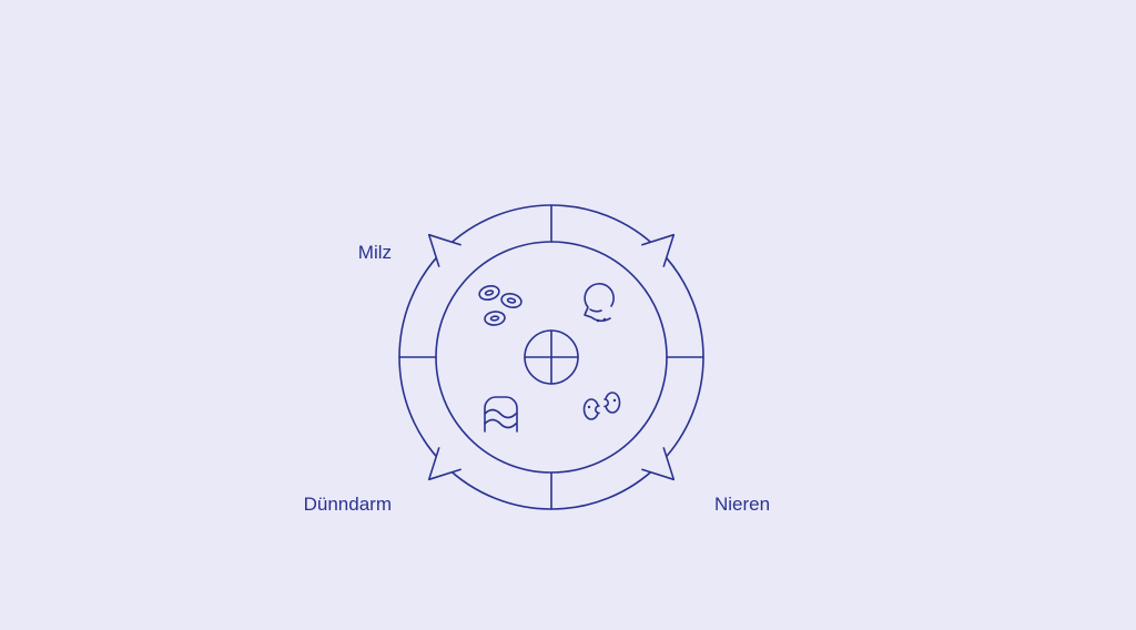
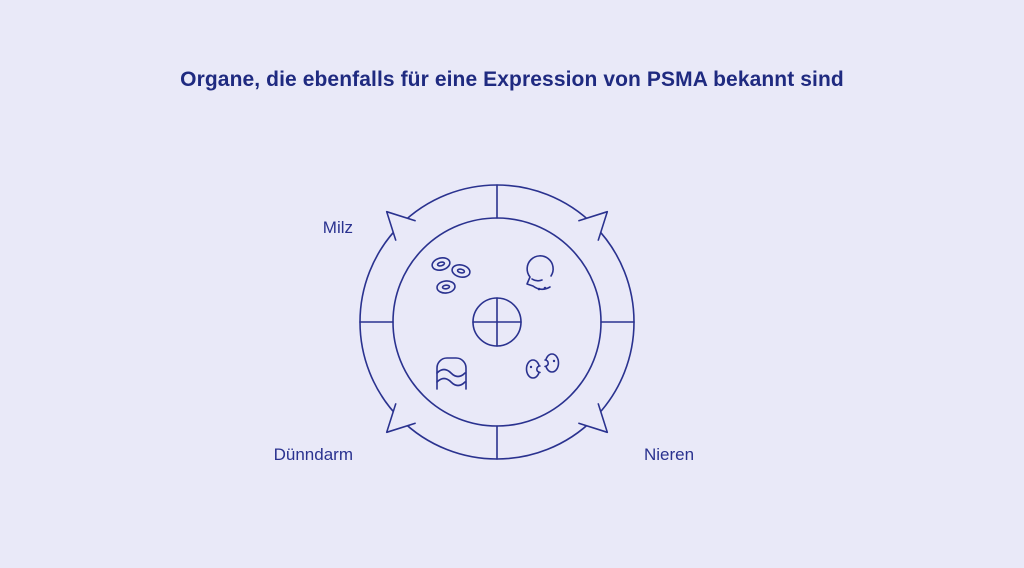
+ Organe, die ebenfalls für eine Expression von PSMA bekannt sind
  Milz
  Dünndarm
  Nieren
